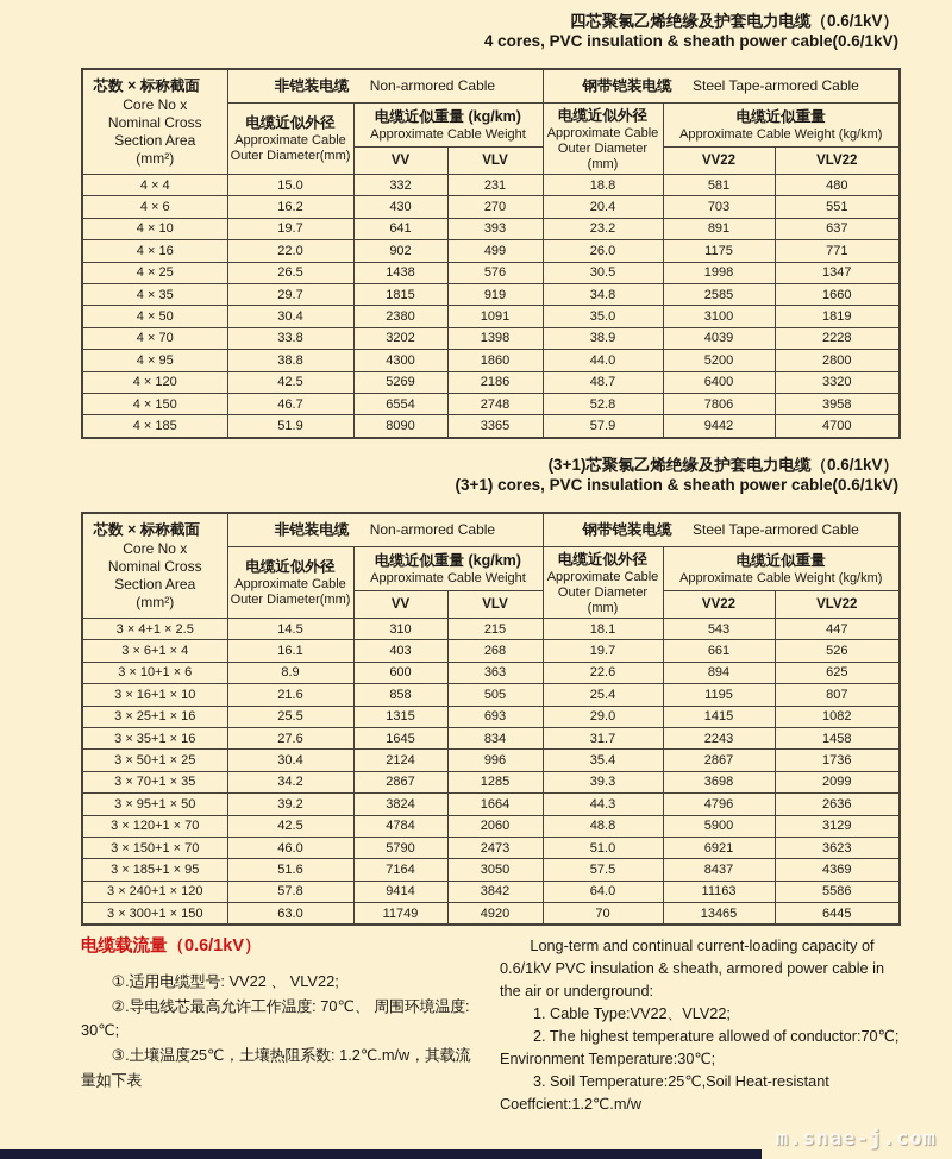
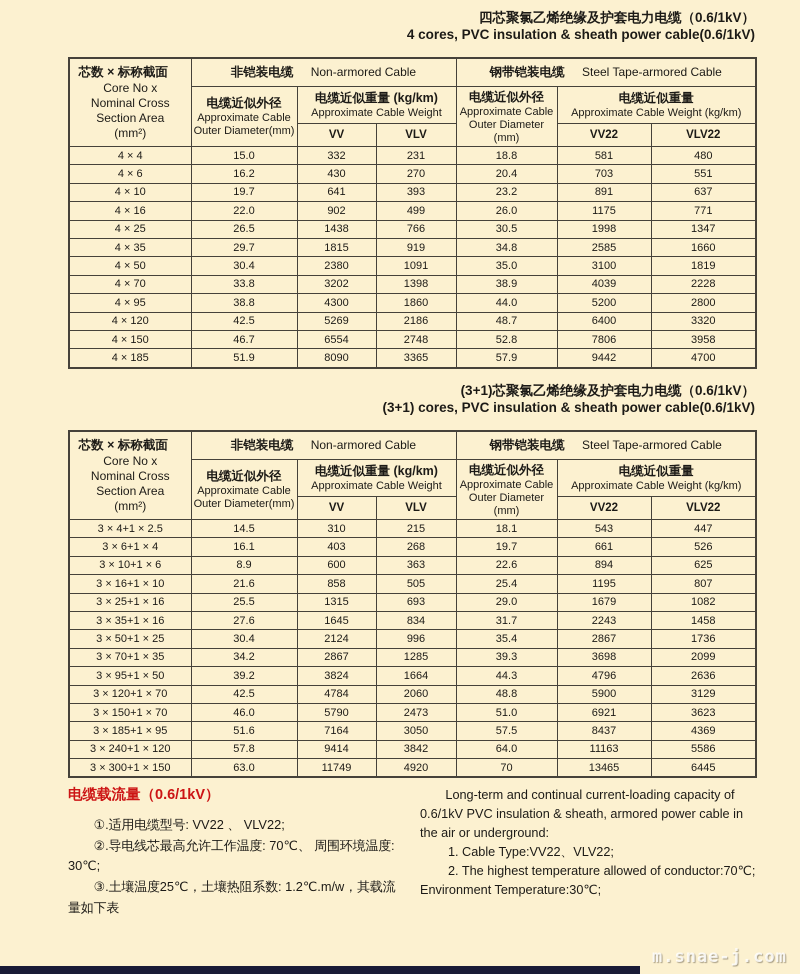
  四芯聚氯乙烯绝缘及护套电力电缆（0.6/1kV）
  4 cores, PVC insulation & sheath power cable(0.6/1kV)
  芯数 × 标称截面 Core No x Nominal Cross Section Area (mm²)	非铠装电缆 Non-armored Cable	钢带铠装电缆 Steel Tape-armored Cable
  电缆近似外径 Approximate Cable Outer Diameter(mm)	电缆近似重量 (kg/km) Approximate Cable Weight	电缆近似外径 Approximate Cable Outer Diameter (mm)	电缆近似重量 Approximate Cable Weight (kg/km)
  VV	VLV	VV22	VLV22
  4 × 4	15.0	332	231	18.8	581	480
  4 × 6	16.2	430	270	20.4	703	551
  4 × 10	19.7	641	393	23.2	891	637
  4 × 16	22.0	902	499	26.0	1175	771
- 4 × 25	26.5	1438	576	30.5	1998	1347
+ 4 × 25	26.5	1438	766	30.5	1998	1347
  4 × 35	29.7	1815	919	34.8	2585	1660
  4 × 50	30.4	2380	1091	35.0	3100	1819
  4 × 70	33.8	3202	1398	38.9	4039	2228
  4 × 95	38.8	4300	1860	44.0	5200	2800
  4 × 120	42.5	5269	2186	48.7	6400	3320
  4 × 150	46.7	6554	2748	52.8	7806	3958
  4 × 185	51.9	8090	3365	57.9	9442	4700
  (3+1)芯聚氯乙烯绝缘及护套电力电缆（0.6/1kV）
  (3+1) cores, PVC insulation & sheath power cable(0.6/1kV)
  芯数 × 标称截面 Core No x Nominal Cross Section Area (mm²)	非铠装电缆 Non-armored Cable	钢带铠装电缆 Steel Tape-armored Cable
  电缆近似外径 Approximate Cable Outer Diameter(mm)	电缆近似重量 (kg/km) Approximate Cable Weight	电缆近似外径 Approximate Cable Outer Diameter (mm)	电缆近似重量 Approximate Cable Weight (kg/km)
  VV	VLV	VV22	VLV22
  3 × 4+1 × 2.5	14.5	310	215	18.1	543	447
  3 × 6+1 × 4	16.1	403	268	19.7	661	526
  3 × 10+1 × 6	8.9	600	363	22.6	894	625
  3 × 16+1 × 10	21.6	858	505	25.4	1195	807
- 3 × 25+1 × 16	25.5	1315	693	29.0	1415	1082
+ 3 × 25+1 × 16	25.5	1315	693	29.0	1679	1082
  3 × 35+1 × 16	27.6	1645	834	31.7	2243	1458
  3 × 50+1 × 25	30.4	2124	996	35.4	2867	1736
  3 × 70+1 × 35	34.2	2867	1285	39.3	3698	2099
  3 × 95+1 × 50	39.2	3824	1664	44.3	4796	2636
  3 × 120+1 × 70	42.5	4784	2060	48.8	5900	3129
  3 × 150+1 × 70	46.0	5790	2473	51.0	6921	3623
  3 × 185+1 × 95	51.6	7164	3050	57.5	8437	4369
  3 × 240+1 × 120	57.8	9414	3842	64.0	11163	5586
  3 × 300+1 × 150	63.0	11749	4920	70	13465	6445
  电缆载流量（0.6/1kV）
  ①.适用电缆型号: VV22 、 VLV22;
  ②.导电线芯最高允许工作温度: 70℃、 周围环境温度: 30℃;
  ③.土壤温度25℃，土壤热阻系数: 1.2℃.m/w，其载流量如下表
  Long-term and continual current-loading capacity of 0.6/1kV PVC insulation & sheath, armored power cable in the air or underground:
  1. Cable Type:VV22、VLV22;
  2. The highest temperature allowed of conductor:70℃; Environment Temperature:30℃;
- 3. Soil Temperature:25℃,Soil Heat-resistant Coeffcient:1.2℃.m/w
  m.snae-j.com
